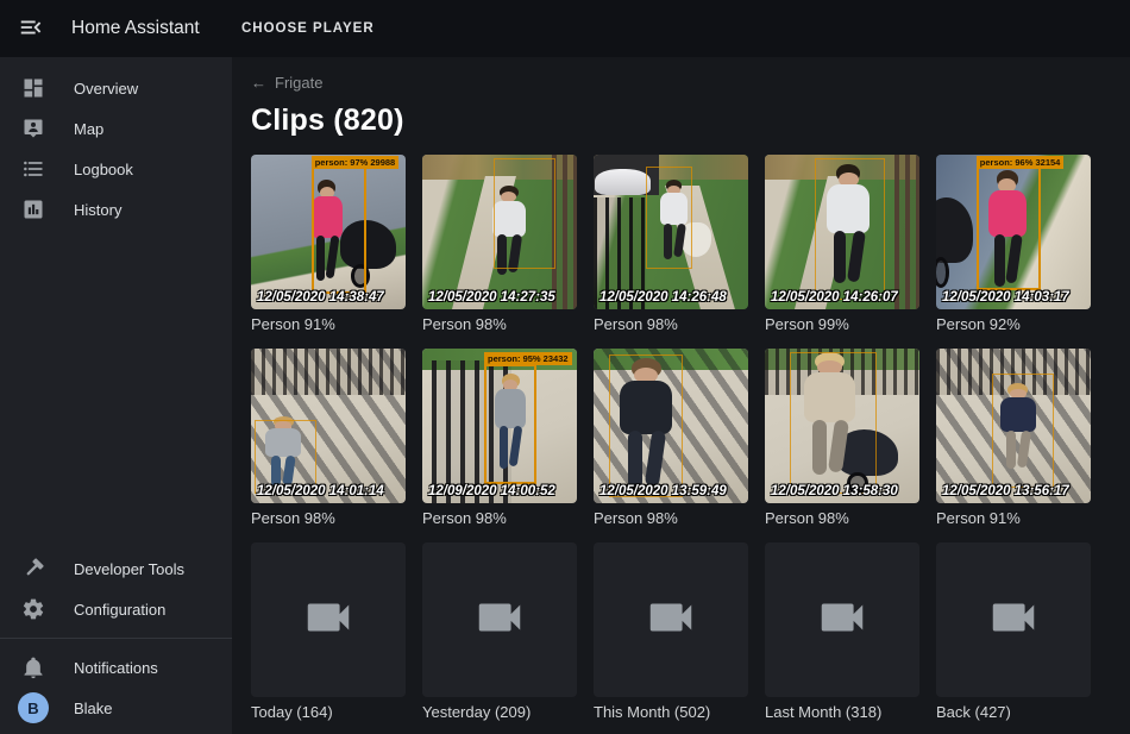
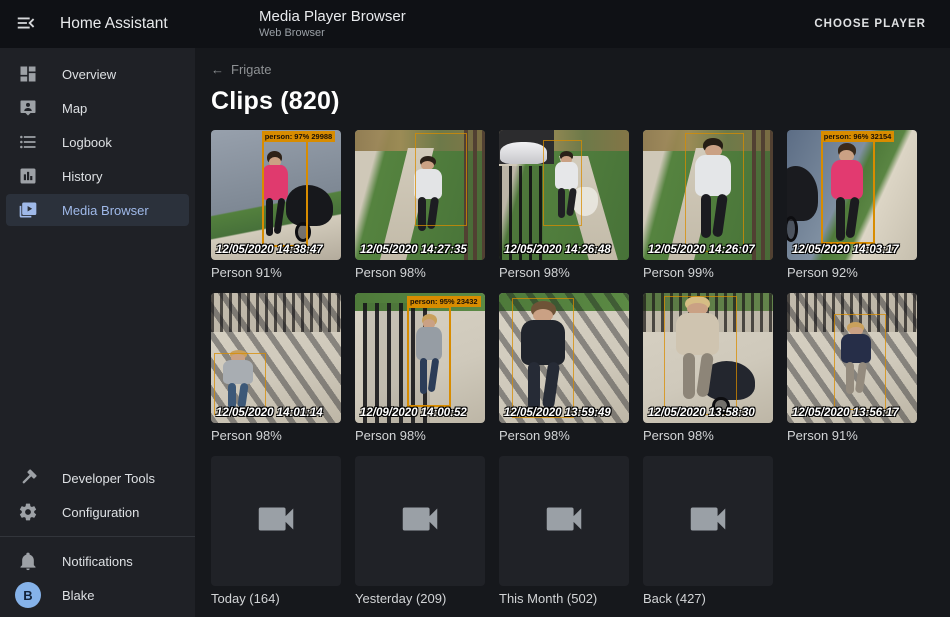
  Home Assistant
+ Media Player Browser
+ Web Browser
  CHOOSE PLAYER
  Overview
  Map
  Logbook
  History
+ Media Browser
  Developer Tools
  Configuration
  Notifications
  B
  Blake
  ←
  Frigate
  Clips (820)
  person: 97% 29988
  12/05/2020 14:38:47
  Person 91%
  12/05/2020 14:27:35
  Person 98%
  12/05/2020 14:26:48
  Person 98%
  12/05/2020 14:26:07
  Person 99%
  person: 96% 32154
  12/05/2020 14:03:17
  Person 92%
  12/05/2020 14:01:14
  Person 98%
  person: 95% 23432
  12/09/2020 14:00:52
  Person 98%
  12/05/2020 13:59:49
  Person 98%
  12/05/2020 13:58:30
  Person 98%
  12/05/2020 13:56:17
  Person 91%
  Today (164)
  Yesterday (209)
  This Month (502)
- Last Month (318)
  Back (427)
